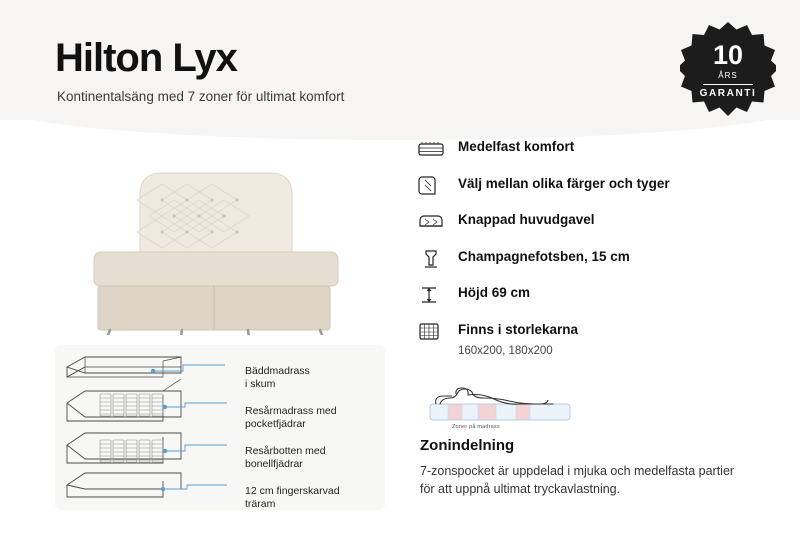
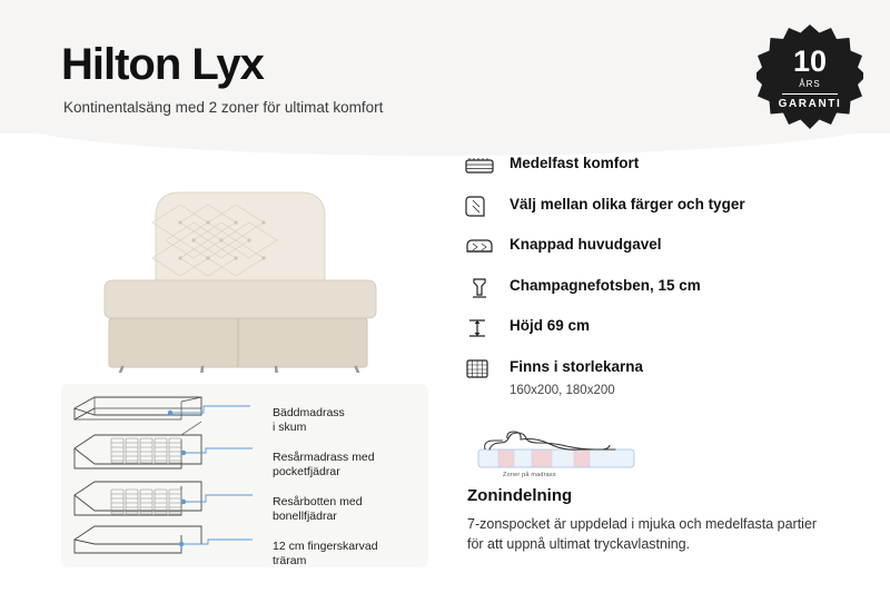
  Hilton Lyx
- Kontinentalsäng med 7 zoner för ultimat komfort
+ Kontinentalsäng med 2 zoner för ultimat komfort
  10
  ÅRS
  GARANTI
  Medelfast komfort
  Välj mellan olika färger och tyger
  Knappad huvudgavel
  Champagnefotsben, 15 cm
  Höjd 69 cm
  Finns i storlekarna
  160x200, 180x200
  Bäddmadrass
  i skum
  Resårmadrass med
  pocketfjädrar
  Resårbotten med
  bonellfjädrar
  12 cm fingerskarvad
  träram
  Zonindelning
  7-zonspocket är uppdelad i mjuka och medelfasta partier för att uppnå ultimat tryckavlastning.
